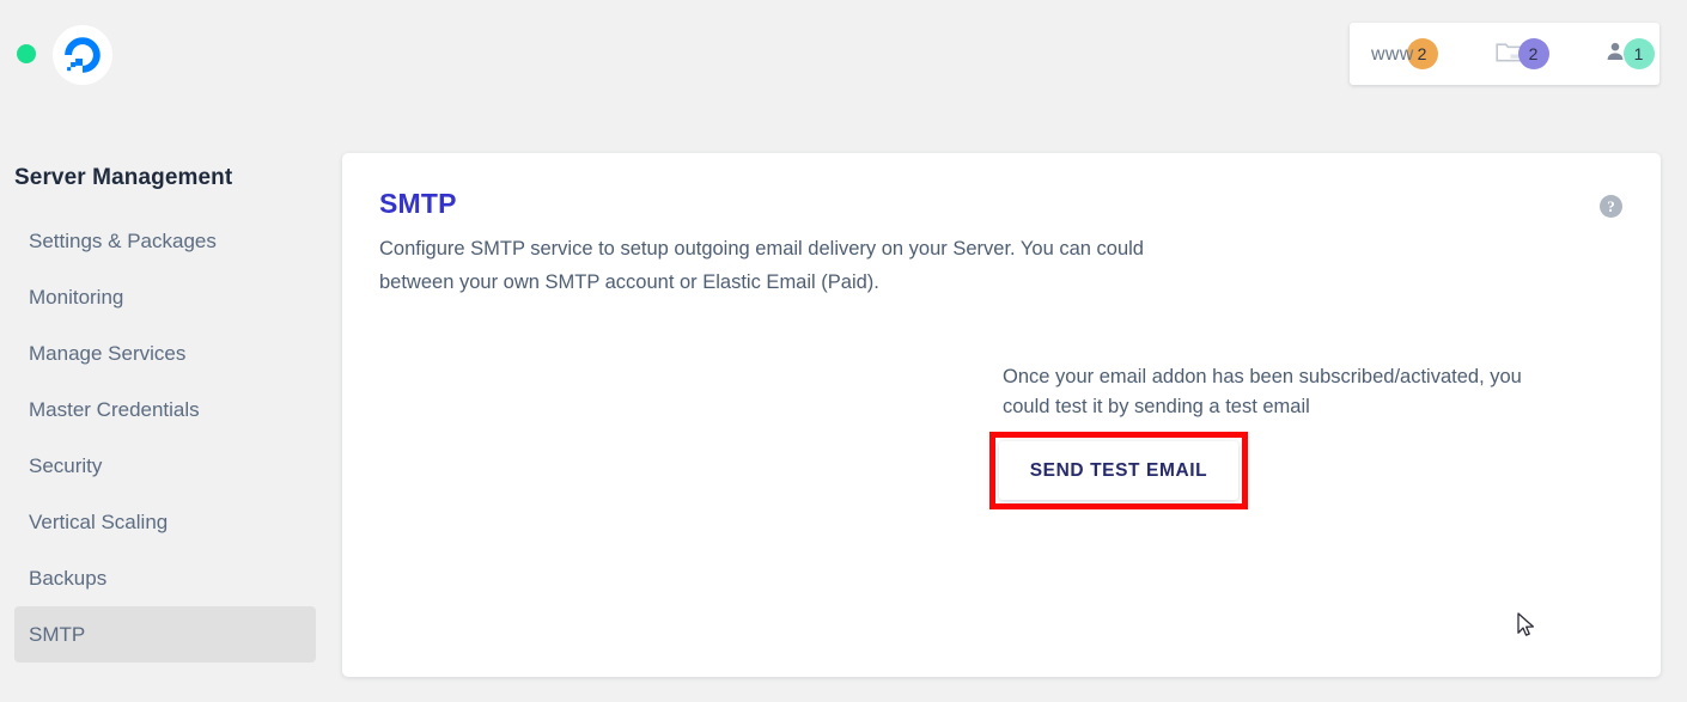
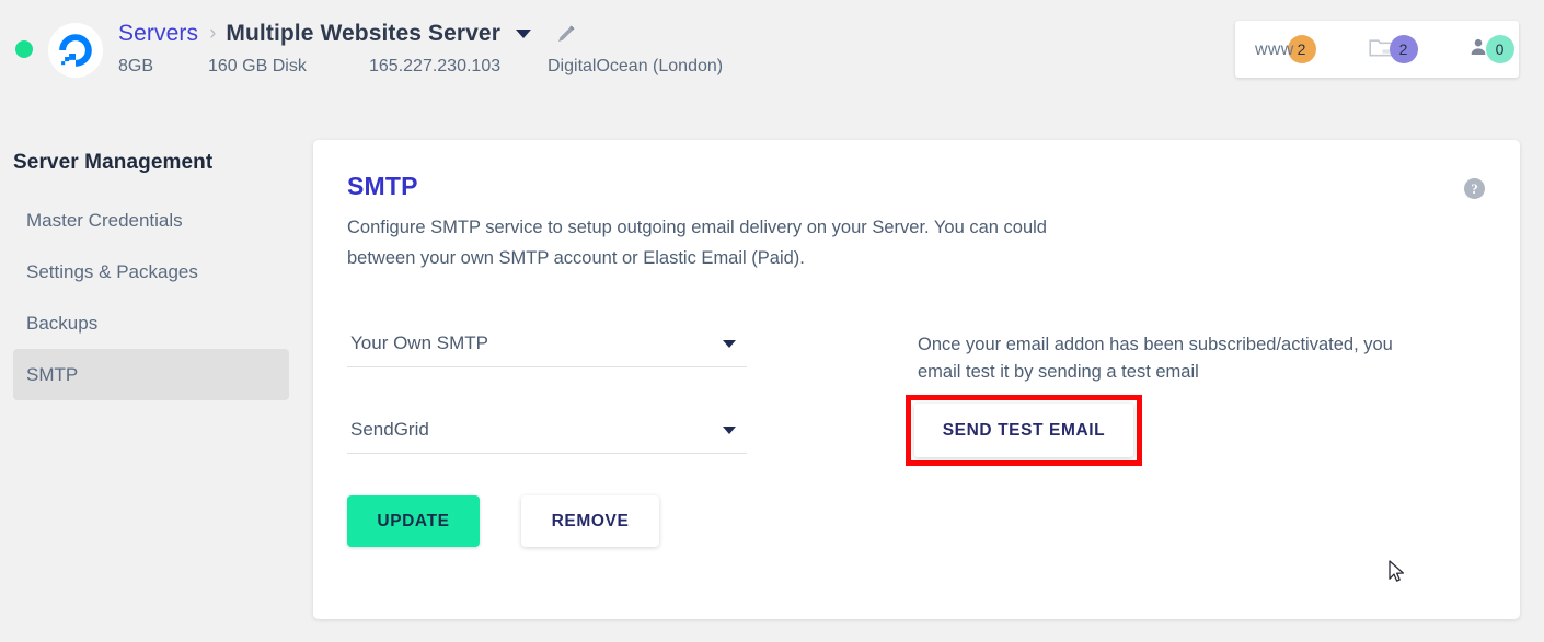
+ Servers
+ ›
+ Multiple Websites Server
+ 8GB
+ 160 GB Disk
+ 165.227.230.103
+ DigitalOcean (London)
  www
  2
  2
- 1
+ 0
  Server Management
- Settings & Packages
+ Master Credentials
- Monitoring
- Manage Services
- Master Credentials
+ Settings & Packages
- Security
- Vertical Scaling
  Backups
  SMTP
  ?
  SMTP
  Configure SMTP service to setup outgoing email delivery on your Server. You can could between your own SMTP account or Elastic Email (Paid).
+ Your Own SMTP
+ SendGrid
+ UPDATE
+ REMOVE
- Once your email addon has been subscribed/activated, you could test it by sending a test email
+ Once your email addon has been subscribed/activated, you email test it by sending a test email
  SEND TEST EMAIL
